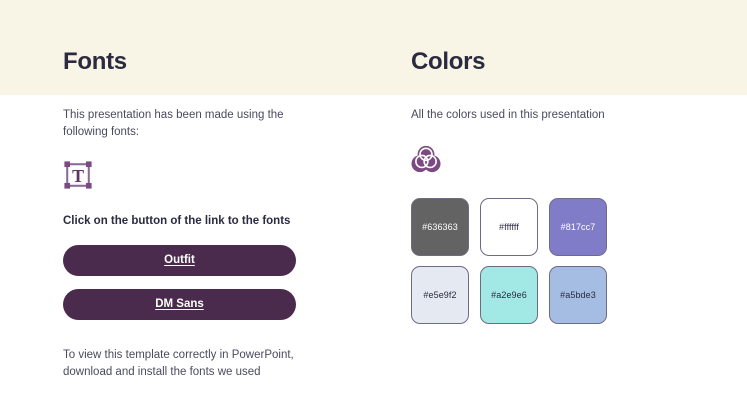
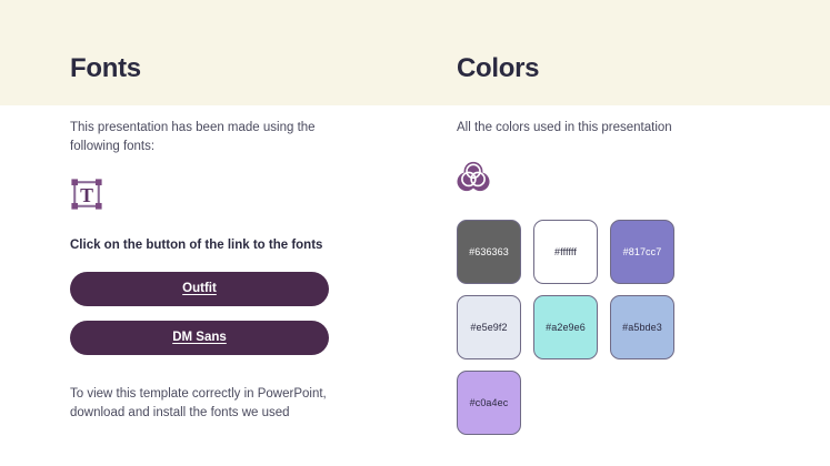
  Fonts
  Colors
  This presentation has been made using the following fonts:
  T
  Click on the button of the link to the fonts
  Outfit
  DM Sans
  To view this template correctly in PowerPoint, download and install the fonts we used
  All the colors used in this presentation
  #636363
  #ffffff
  #817cc7
  #e5e9f2
  #a2e9e6
  #a5bde3
+ #c0a4ec
